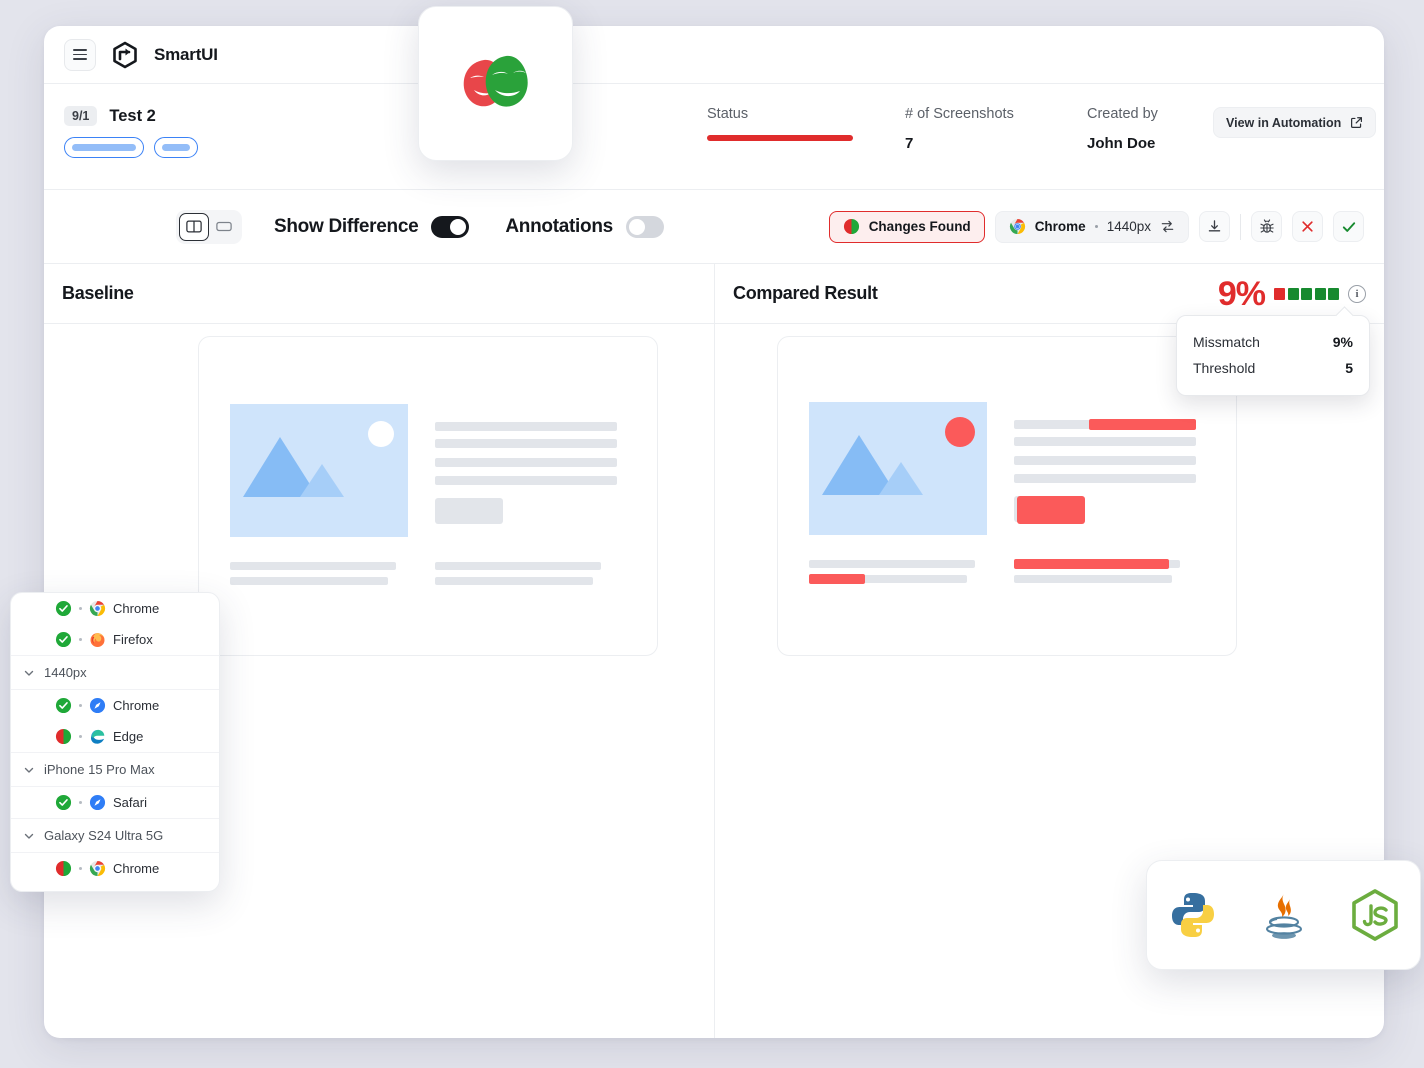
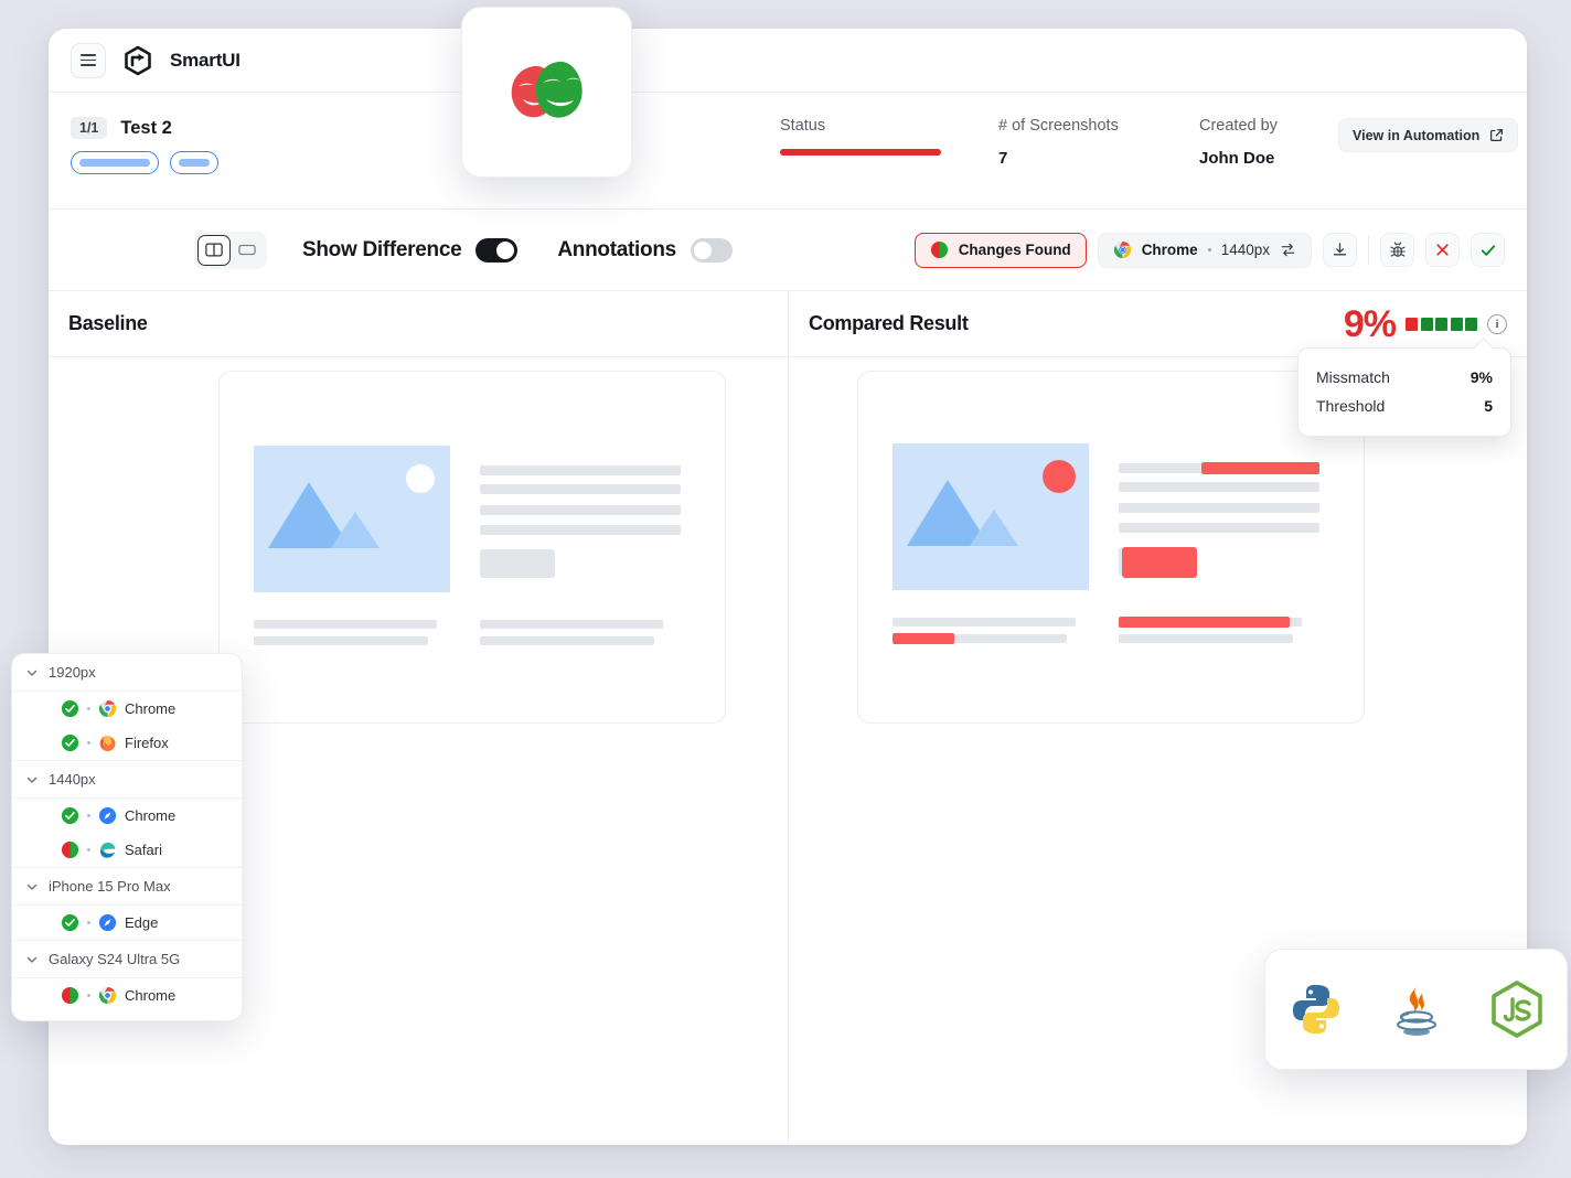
  SmartUI
- 9/1
+ 1/1
  Test 2
  Status
  # of Screenshots
  7
  Created by
  John Doe
  View in Automation
  Show Difference
  Annotations
  Changes Found
  Chrome
  1440px
  Baseline
  Compared Result
  9%
  i
  Missmatch
  9%
  Threshold
  5
+ 1920px
  Chrome
  Firefox
  1440px
  Chrome
- Edge
+ Safari
  iPhone 15 Pro Max
- Safari
+ Edge
  Galaxy S24 Ultra 5G
  Chrome
